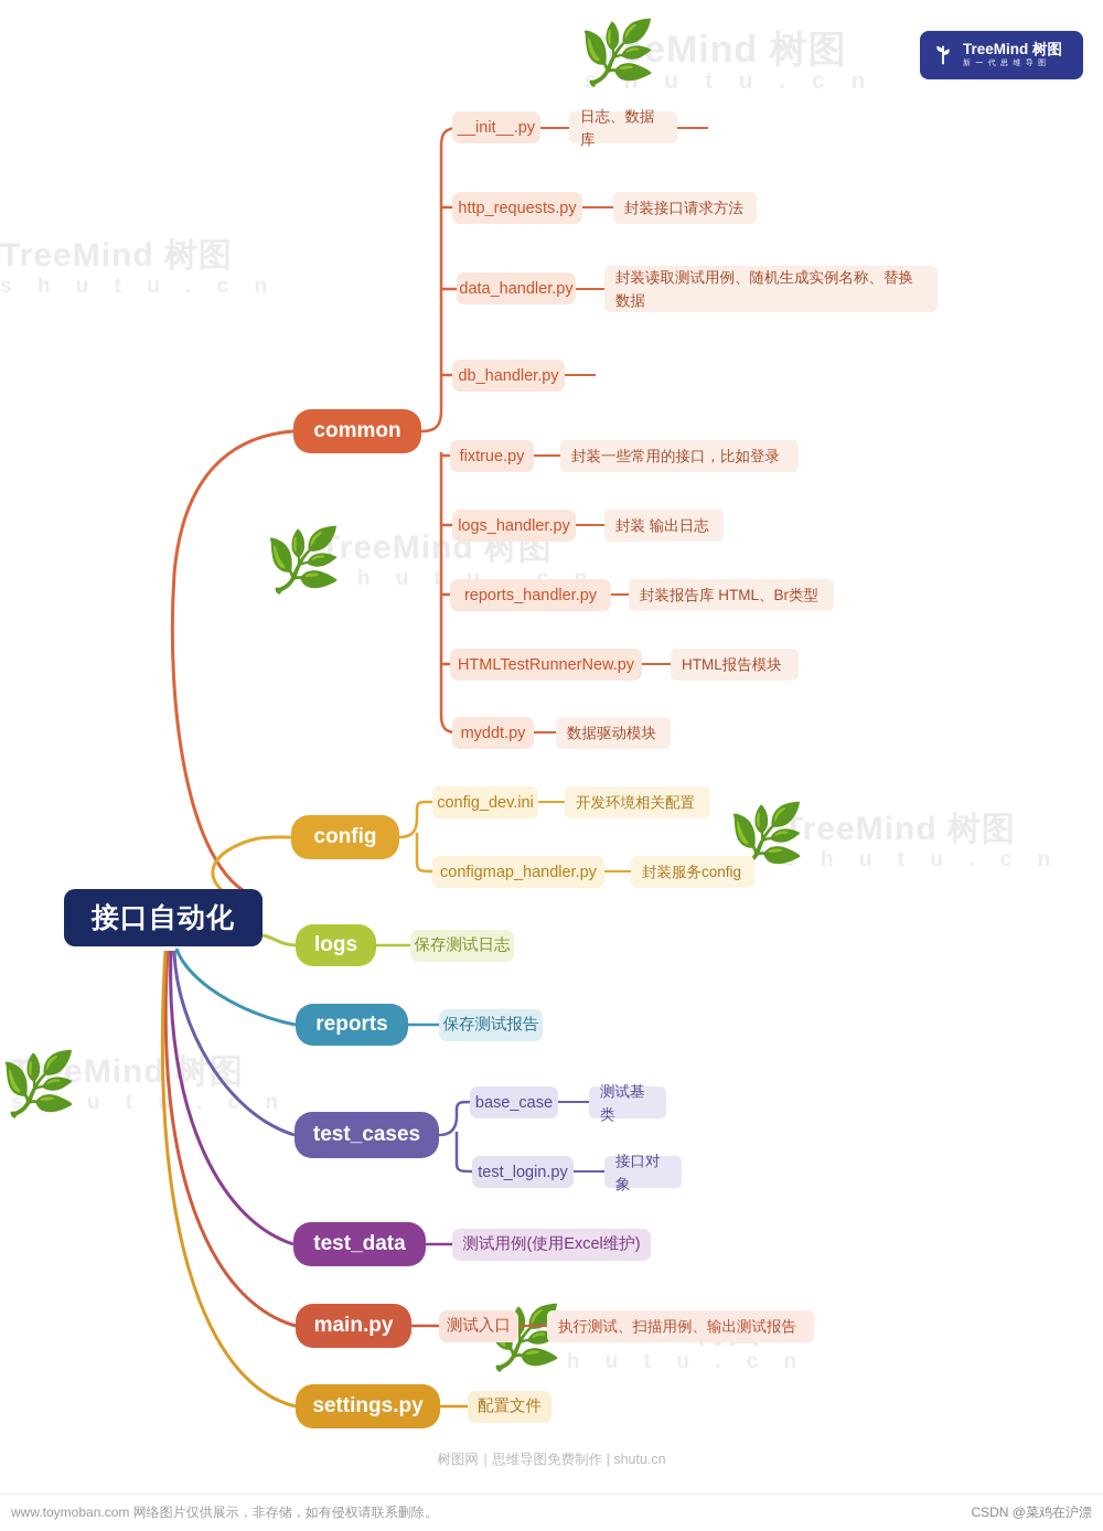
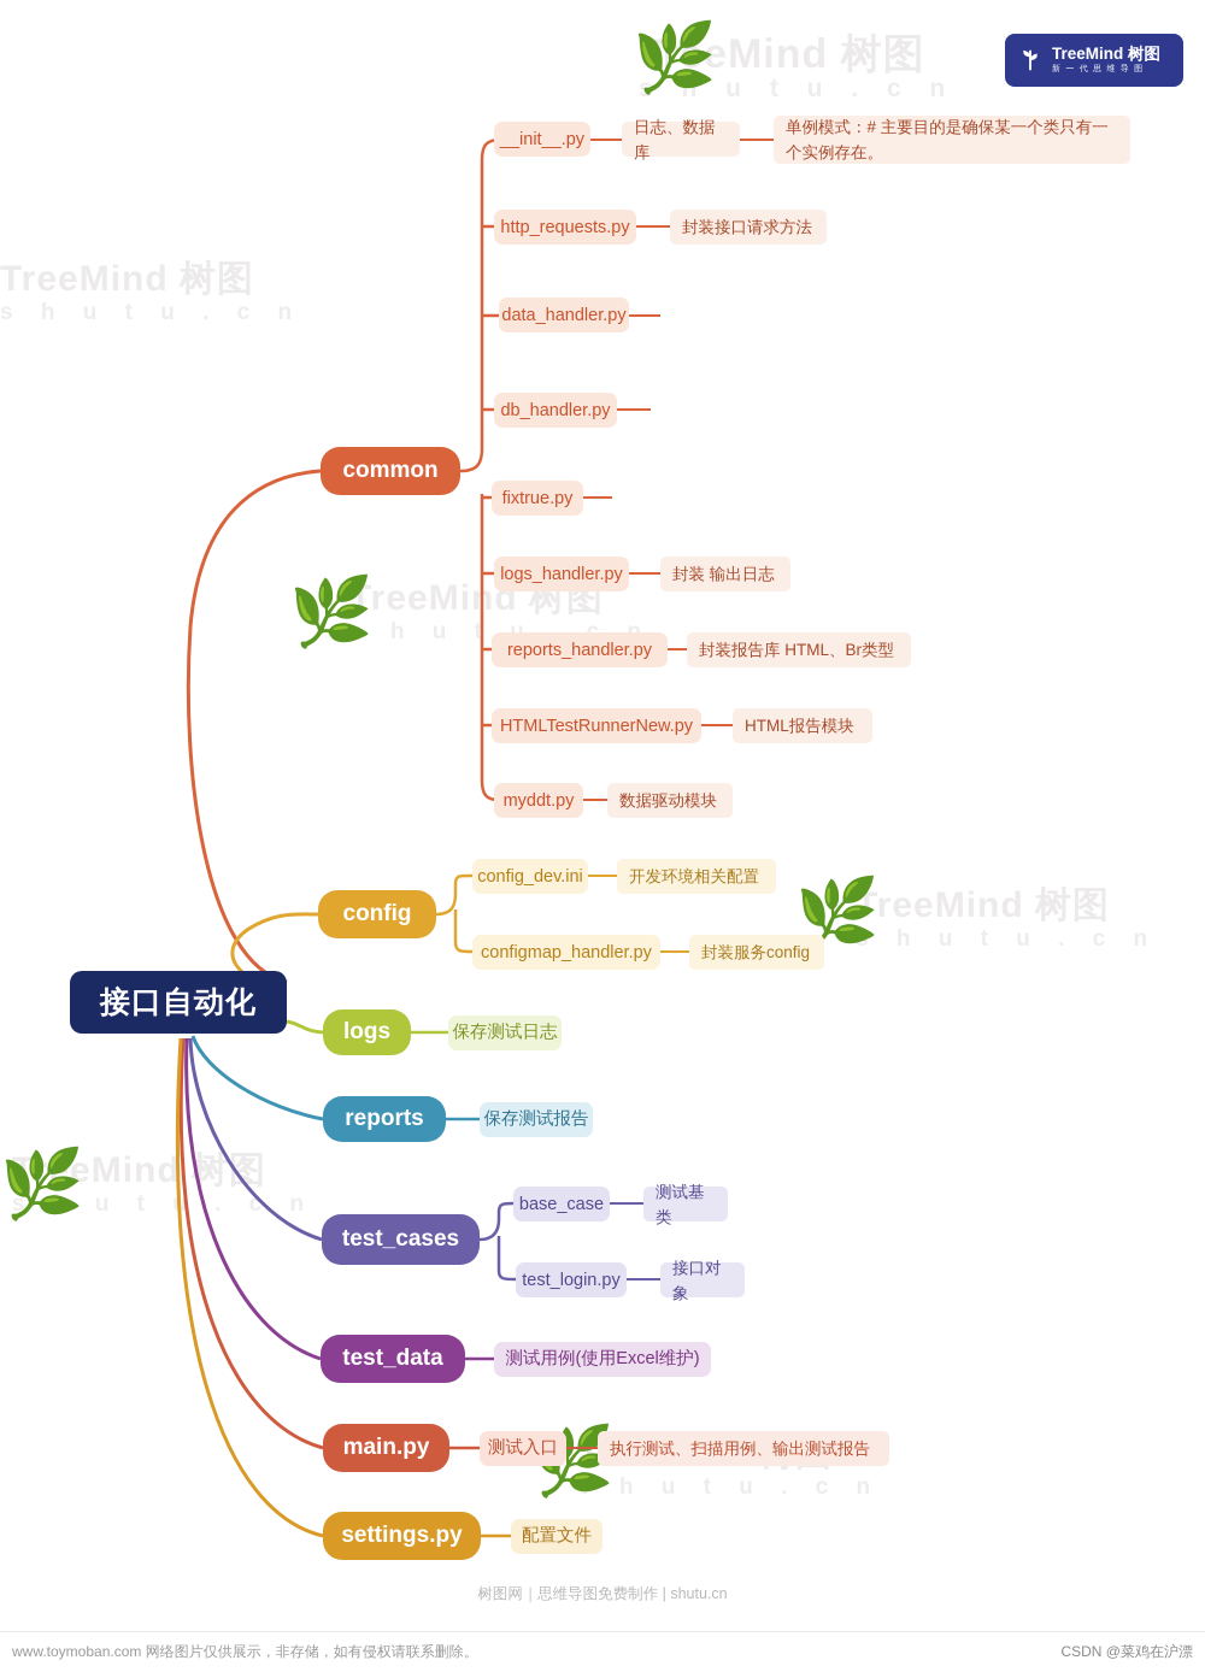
  TreeMind 树图
  s h u t u . c n
  TreeMid 树图
  TreeMind 树图
  s h u t u . c n
  TreeMind 树图
  s h u t . c n
  s h u t u . c n
  🌿
  🌿
  🌿
  🌿
  🌿
  TreeMind 树图
  接口自动化
  common
  __init__.py
  日志、数据库
+ 单例模式：# 主要目的是确保某一个类只有一个实例存在。
  http_requests.py
  封装接口请求方法
  data_handler.py
- 封装读取测试用例、随机生成实例名称、替换数据
  db_handler.py
  fixtrue.py
- 封装一些常用的接口，比如登录
  logs_handler.py
  封装 输出日志
  reports_handler.py
  封装报告库 HTML、Br类型
  HTMLTestRunnerNew.py
  HTML报告模块
  myddt.py
  数据驱动模块
  config
  config_dev.ini
  开发环境相关配置
  configmap_handler.py
  封装服务config
  logs
  保存测试日志
  reports
  保存测试报告
  test_cases
  base_case
  测试基类
  test_login.py
  接口对象
  test_data
  测试用例(使用Excel维护)
  main.py
  测试入口
  执行测试、扫描用例、输出测试报告
  settings.py
  配置文件
  树图网｜思维导图免费制作 | shutu.cn
  www.toymoban.com 网络图片仅供展示，非存储，如有侵权请联系删除。
  CSDN @菜鸡在沪漂
